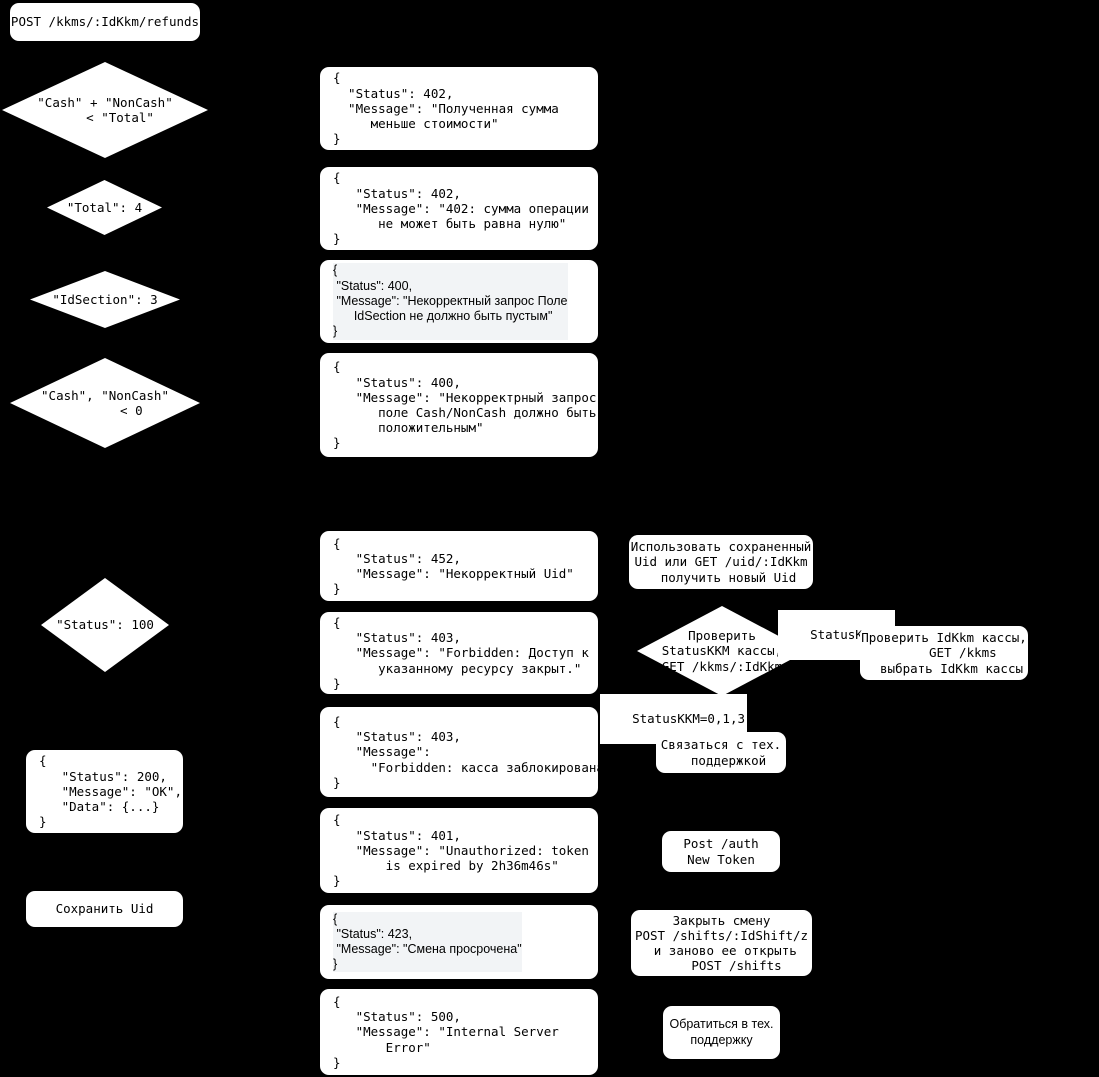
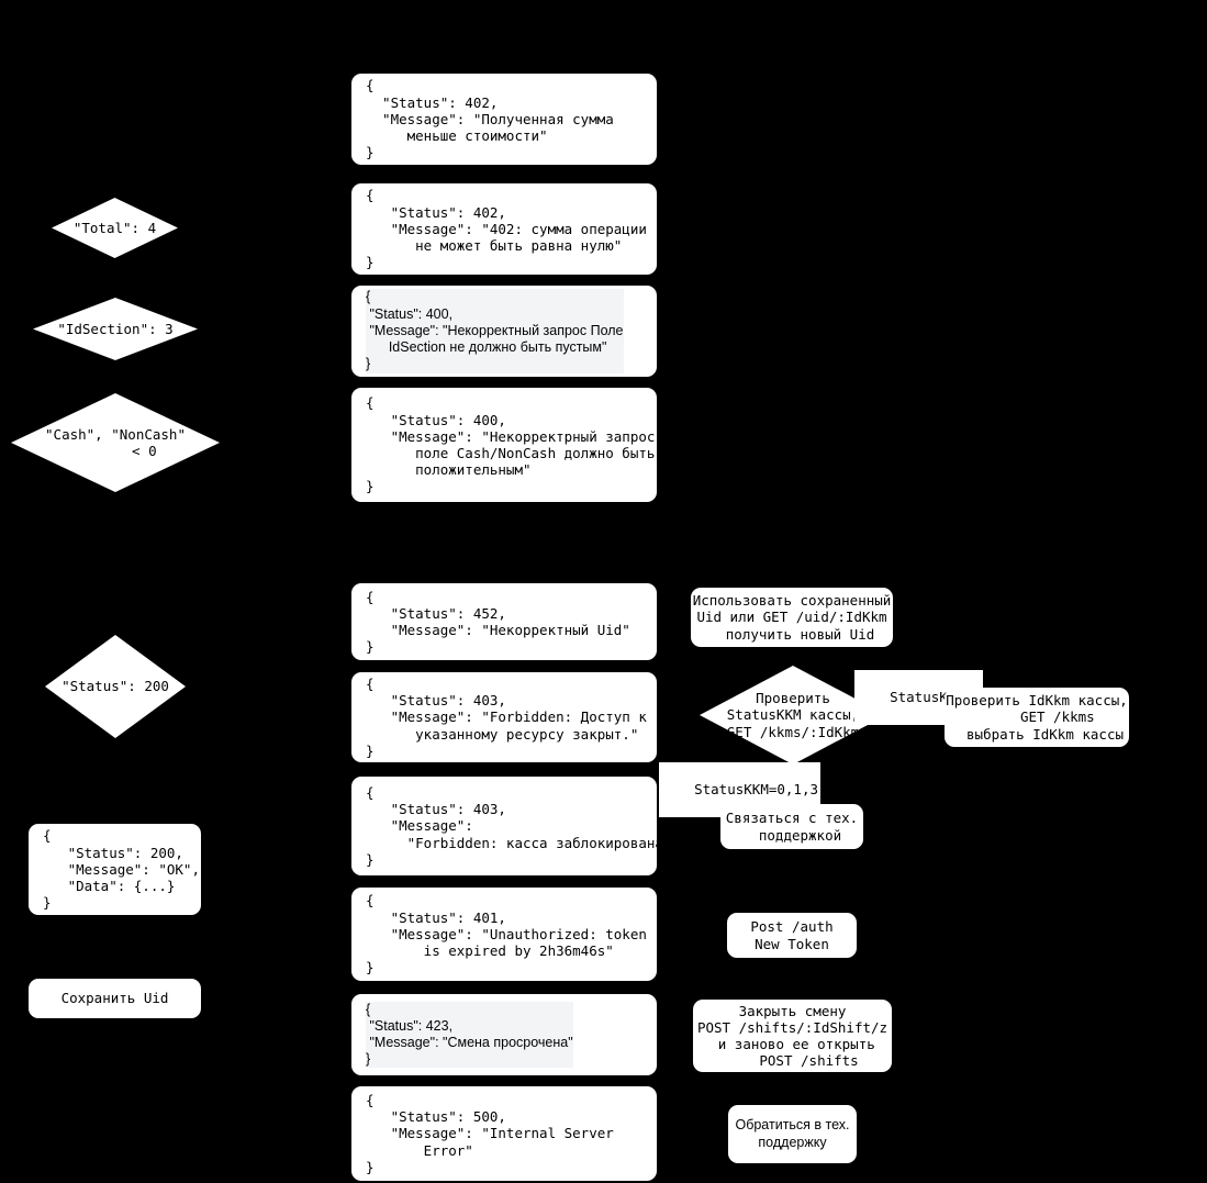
- POST /kkms/:IdKkm/refunds
- "Cash" + "NonCash"
- < "Total"
  "Total": 4
  "IdSection": 3
  "Cash", "NonCash"
  < 0
- "Status": 100
+ "Status": 200
  {
  "Status": 200,
  "Message": "OK",
  "Data": {...}
  }
  Сохранить Uid
  {
  "Status": 402,
  "Message": "Полученная сумма
  меньше стоимости"
  }
  {
  "Status": 402,
  "Message": "402: сумма операции
  не может быть равна нулю"
  }
  {
  "Status": 400,
  "Message": "Некорректный запрос Поле
  IdSection не должно быть пустым"
  }
  {
  "Status": 400,
  "Message": "Некорректрный запрос
  поле Cash/NonCash должно быть
  положительным"
  }
  {
  "Status": 452,
  "Message": "Некорректный Uid"
  }
  {
  "Status": 403,
  "Message": "Forbidden: Доступ к
  указанному ресурсу закрыт."
  }
  {
  "Status": 403,
  "Message":
  "Forbidden: касса заблокирована"
  }
  {
  "Status": 401,
  "Message": "Unauthorized: token
  is expired by 2h36m46s"
  }
  {
  "Status": 423,
  "Message": "Смена просрочена"
  }
  {
  "Status": 500,
  "Message": "Internal Server
  Error"
  }
  Использовать сохраненный
  Uid или GET /uid/:IdKkm
  получить новый Uid
  Проверить
  StatusKKM кассы
  GET /kkms/:IdKkm
  StatusKKM=0,1,3
  Проверить IdKkm кассы,
  GET /kkms
  выбрать IdKkm кассы
  Связаться с тех.
  поддержкой
  Post /auth
  New Token
  Закрыть смену
  POST /shifts/:IdShift/z
  и заново ее открыть
  POST /shifts
  Обратиться в тех.
  поддержку
